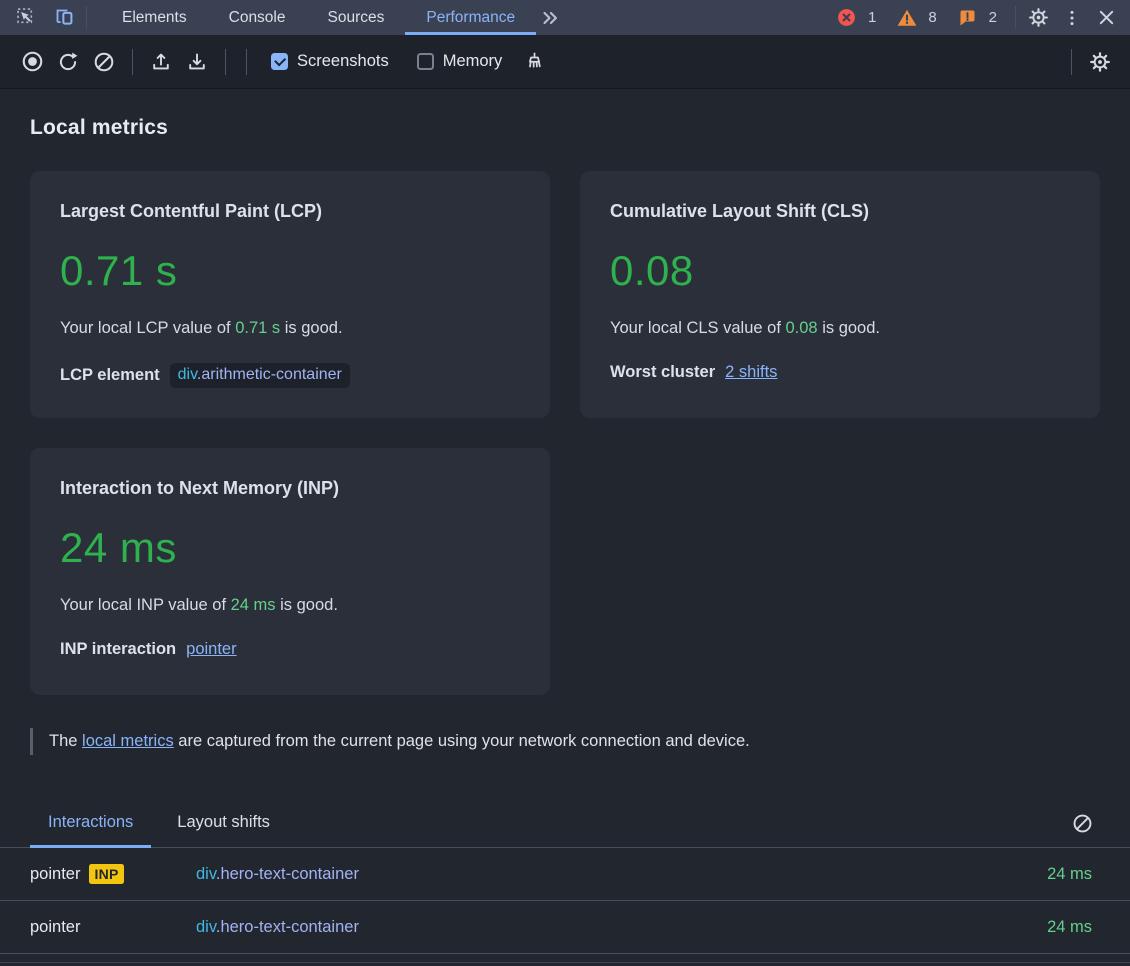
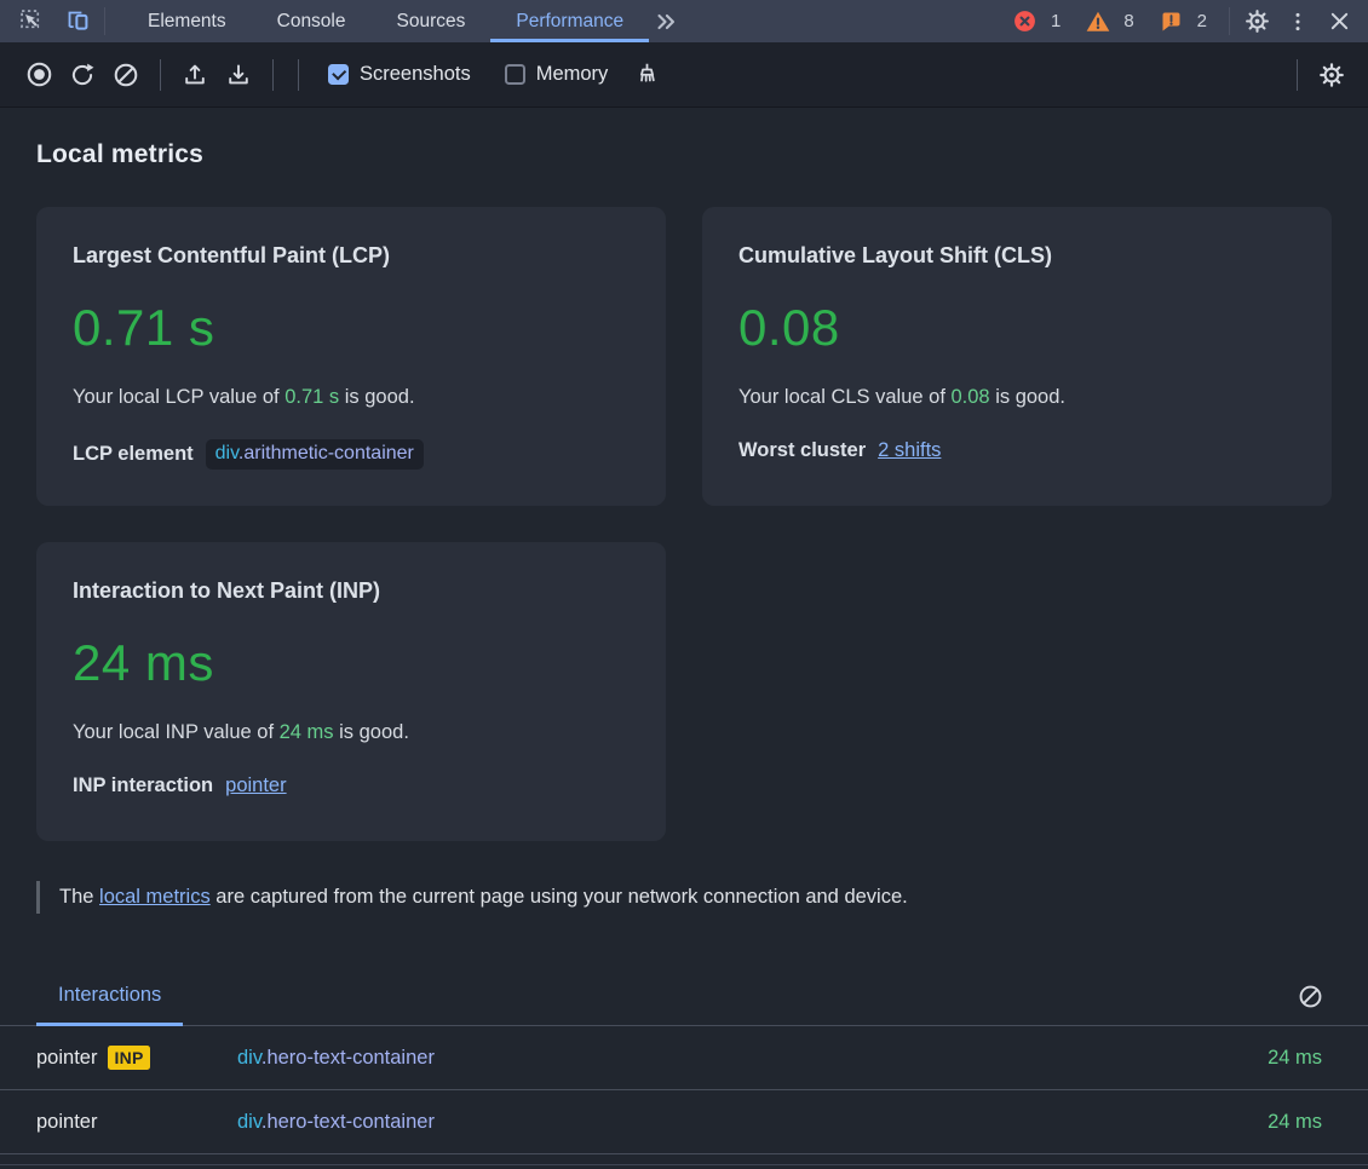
  Elements
  Console
  Sources
  Performance
  1
  8
  2
  Screenshots
  Memory
  Local metrics
  Largest Contentful Paint (LCP)
  0.71 s
  Your local LCP value of 0.71 s is good.
  LCP element
  div.arithmetic-container
  Cumulative Layout Shift (CLS)
  0.08
  Your local CLS value of 0.08 is good.
  Worst cluster
  2 shifts
- Interaction to Next Memory (INP)
+ Interaction to Next Paint (INP)
  24 ms
  Your local INP value of 24 ms is good.
  INP interaction
  pointer
  The local metrics are captured from the current page using your network connection and device.
  Interactions
- Layout shifts
  pointer
  INP
  div.hero-text-container
  24 ms
  pointer
  div.hero-text-container
  24 ms
